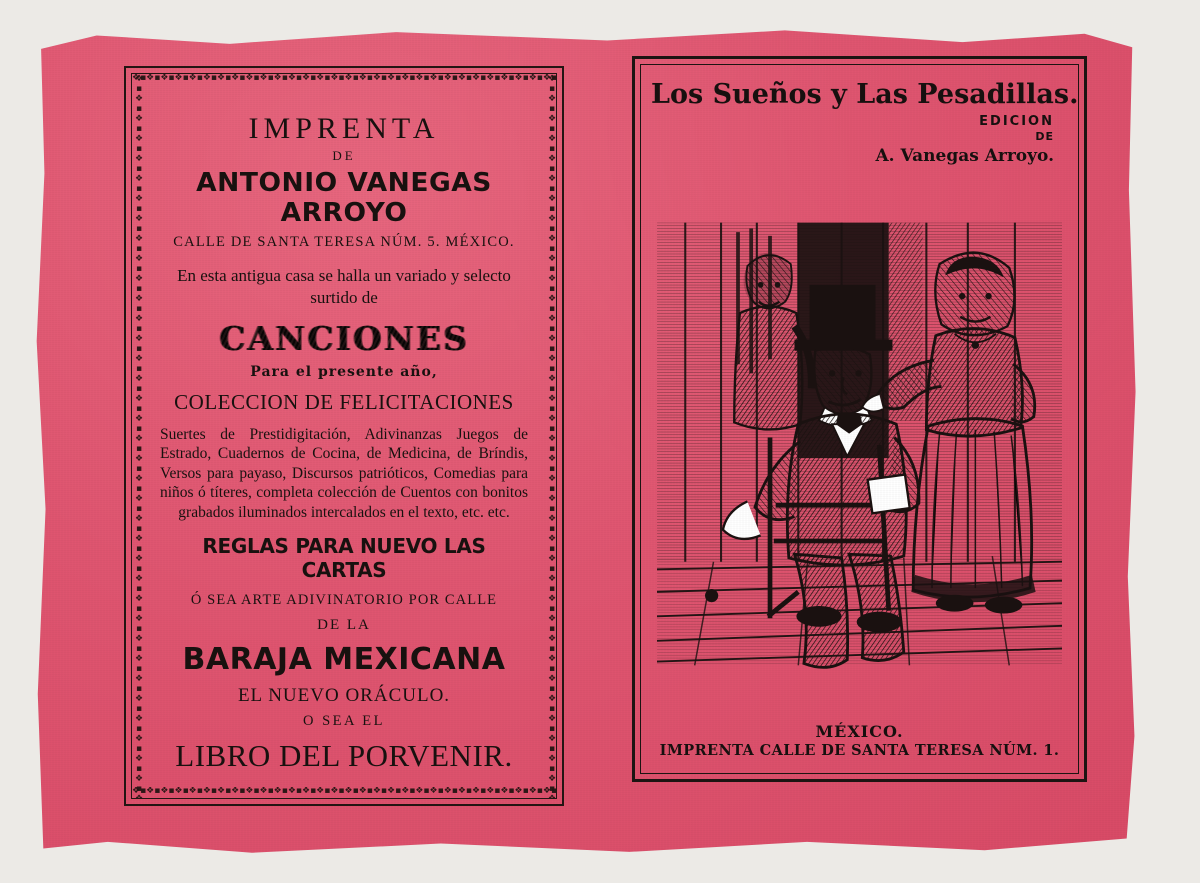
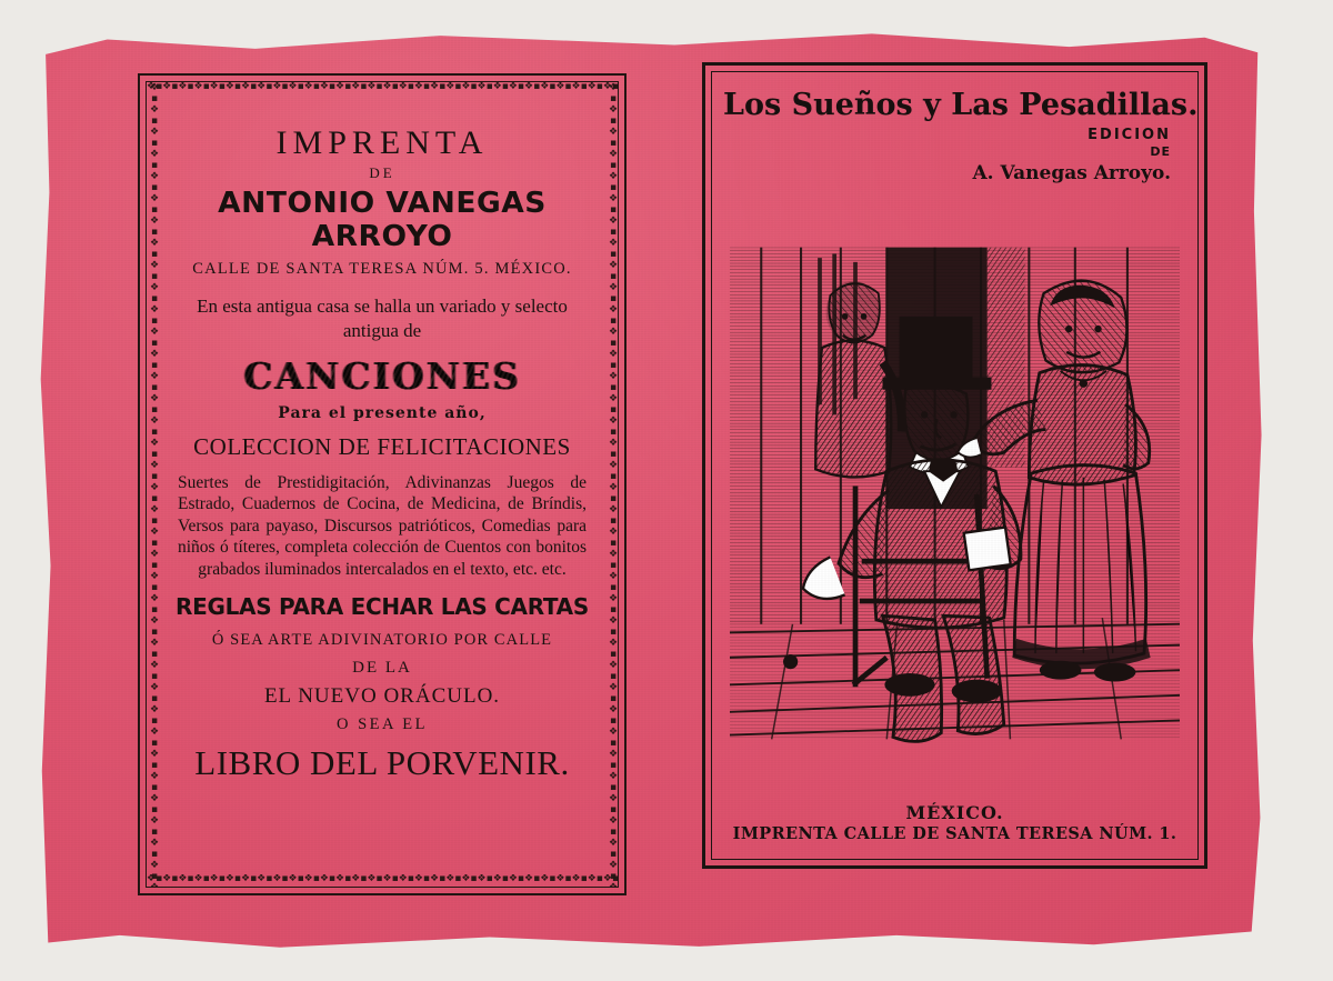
  ❖▪❖▪❖▪❖▪❖▪❖▪❖▪❖▪❖▪❖▪❖▪❖▪❖▪❖▪❖▪❖▪❖▪❖▪❖▪❖▪❖▪❖▪❖▪❖▪❖▪❖▪❖▪❖▪❖▪❖▪
  ❖▪❖▪❖▪❖▪❖▪❖▪❖▪❖▪❖▪❖▪❖▪❖▪❖▪❖▪❖▪❖▪❖▪❖▪❖▪❖▪❖▪❖▪❖▪❖▪❖▪❖▪❖▪❖▪❖▪❖▪
  IMPRENTA
  DE
  ANTONIO VANEGAS ARROYO
  CALLE DE SANTA TERESA NÚM. 5. MÉXICO.
- En esta antigua casa se halla un variado y selecto surtido de
+ En esta antigua casa se halla un variado y selecto antigua de
  CANCIONES
  Para el presente año,
  COLECCION DE FELICITACIONES
  Suertes de Prestidigitación, Adivinanzas Juegos de Estrado, Cuadernos de Cocina, de Medicina, de Bríndis, Versos para payaso, Discursos patrióticos, Comedias para niños ó títeres, completa colección de Cuentos con bonitos grabados iluminados intercalados en el texto, etc. etc.
- REGLAS PARA NUEVO LAS CARTAS
+ REGLAS PARA ECHAR LAS CARTAS
  Ó SEA ARTE ADIVINATORIO POR CALLE
  DE LA
- BARAJA MEXICANA
  EL NUEVO ORÁCULO.
  O SEA EL
  LIBRO DEL PORVENIR.
  Los Sueños y Las Pesadillas
  EDICION
  DE
  A. Vanegas Arroyo.
  MÉXICO.
  IMPRENTA CALLE DE SANTA TERESA NÚM. 1.
